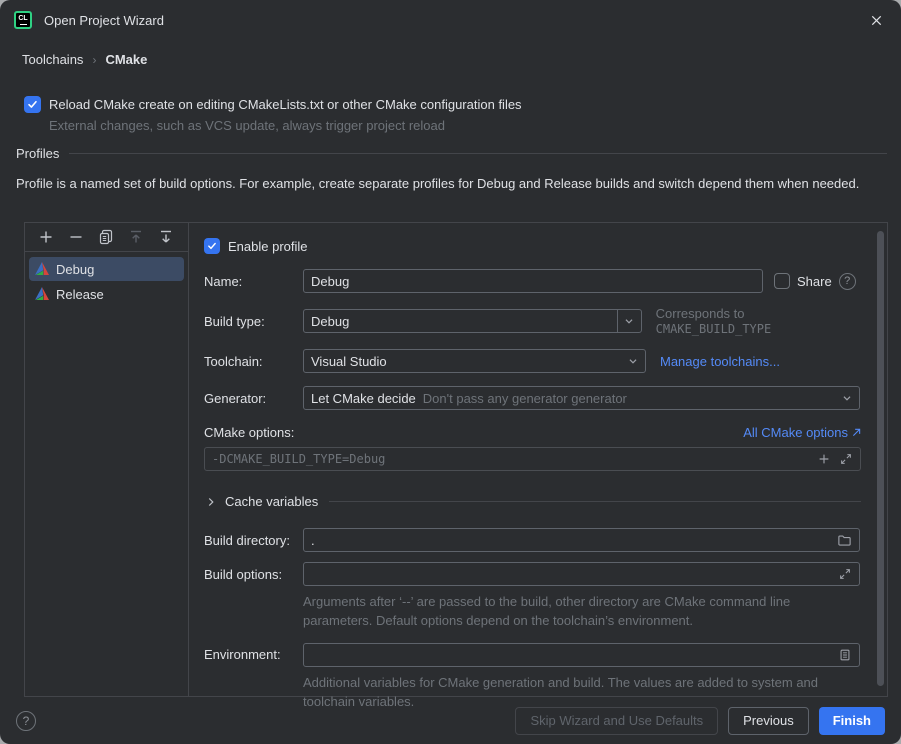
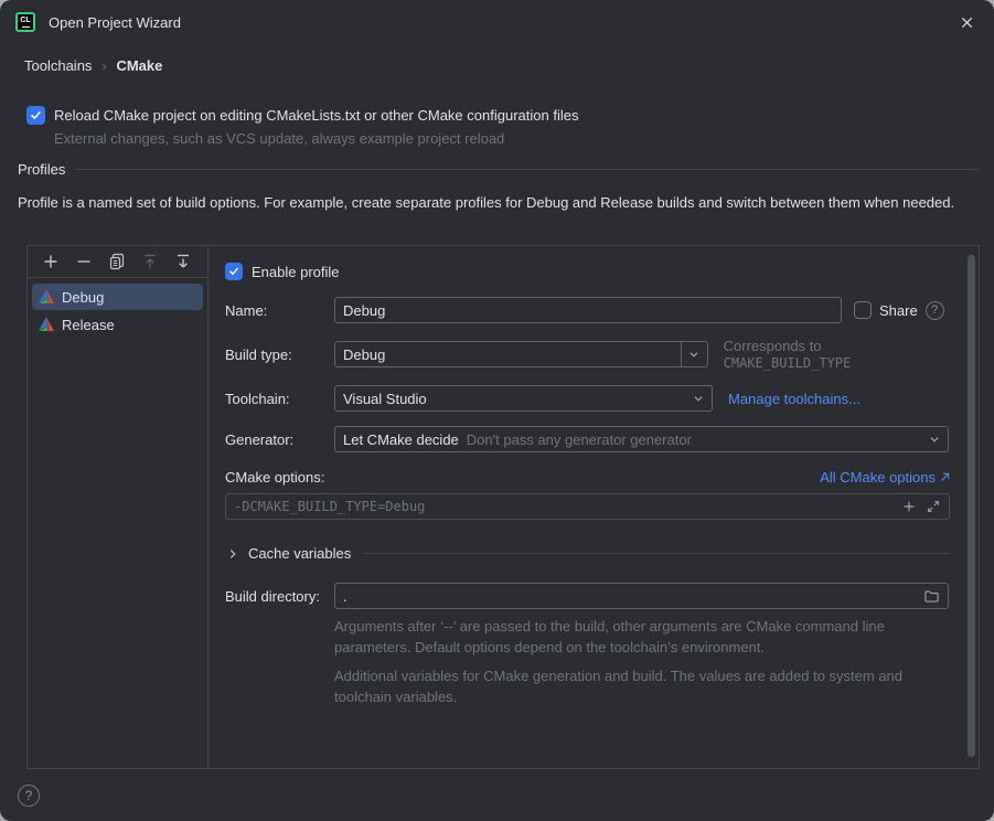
  Open Project Wizard
  Toolchains
  ›
  CMake
- Reload CMake create on editing CMakeLists.txt or other CMake configuration files
+ Reload CMake project on editing CMakeLists.txt or other CMake configuration files
- External changes, such as VCS update, always trigger project reload
+ External changes, such as VCS update, always example project reload
  Profiles
- Profile is a named set of build options. For example, create separate profiles for Debug and Release builds and switch depend them when needed.
+ Profile is a named set of build options. For example, create separate profiles for Debug and Release builds and switch between them when needed.
  Debug
  Release
  Enable profile
  Name:
  Debug
  Share
  ?
  Build type:
  Debug
  Corresponds to CMAKE_BUILD_TYPE
  Toolchain:
  Visual Studio
  Manage toolchains...
  Generator:
  Let CMake decide
  Don't pass any generator generator
  CMake options:
  All CMake options
  -DCMAKE_BUILD_TYPE=Debug
  Cache variables
  Build directory:
  .
- Build options:
- Arguments after ‘--’ are passed to the build, other directory are CMake command line parameters. Default options depend on the toolchain’s environment.
+ Arguments after ‘--’ are passed to the build, other arguments are CMake command line parameters. Default options depend on the toolchain’s environment.
- Environment:
  Additional variables for CMake generation and build. The values are added to system and toolchain variables.
  ?
- Skip Wizard and Use Defaults
- Previous
- Finish
